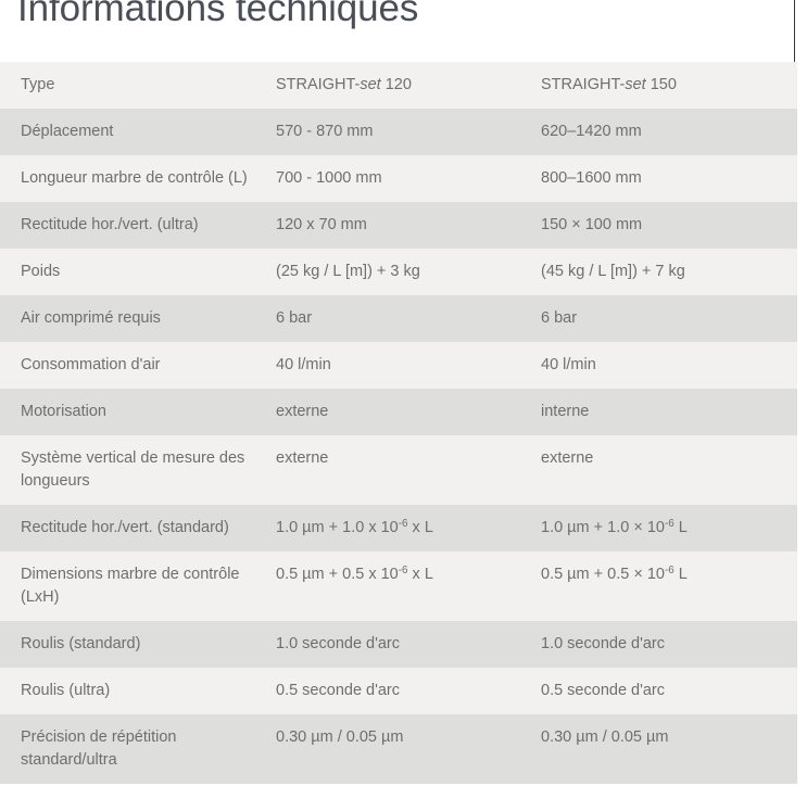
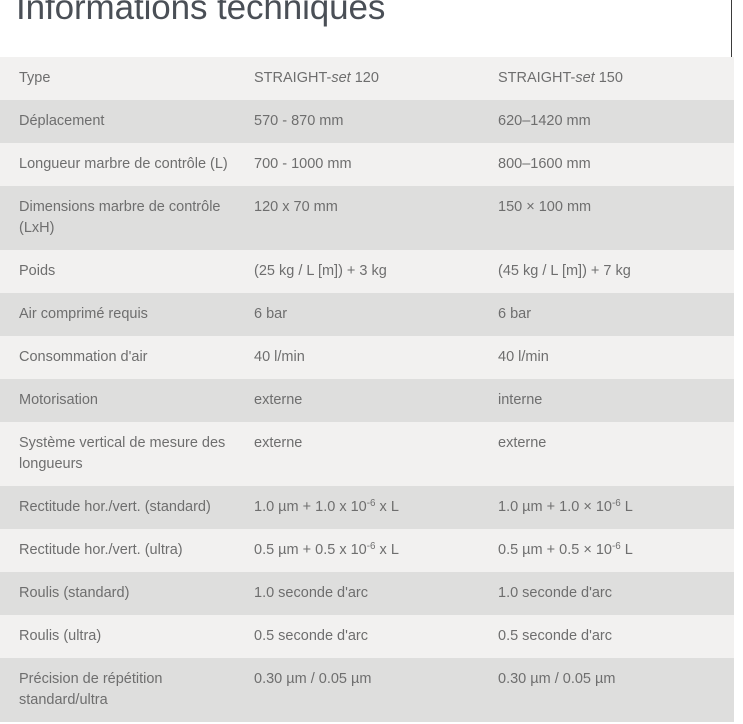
  Informations techniques
  Type	STRAIGHT-set 120	STRAIGHT-set 150
  Déplacement	570 - 870 mm	620–1420 mm
  Longueur marbre de contrôle (L)	700 - 1000 mm	800–1600 mm
- Rectitude hor./vert. (ultra)	120 x 70 mm	150 × 100 mm
+ Dimensions marbre de contrôle (LxH)	120 x 70 mm	150 × 100 mm
  Poids	(25 kg / L [m]) + 3 kg	(45 kg / L [m]) + 7 kg
  Air comprimé requis	6 bar	6 bar
  Consommation d'air	40 l/min	40 l/min
  Motorisation	externe	interne
  Système vertical de mesure des longueurs	externe	externe
  Rectitude hor./vert. (standard)	1.0 µm + 1.0 x 10-6 x L	1.0 µm + 1.0 × 10-6 L
- Dimensions marbre de contrôle (LxH)	0.5 µm + 0.5 x 10-6 x L	0.5 µm + 0.5 × 10-6 L
+ Rectitude hor./vert. (ultra)	0.5 µm + 0.5 x 10-6 x L	0.5 µm + 0.5 × 10-6 L
  Roulis (standard)	1.0 seconde d'arc	1.0 seconde d'arc
  Roulis (ultra)	0.5 seconde d'arc	0.5 seconde d'arc
  Précision de répétition standard/ultra	0.30 µm / 0.05 µm	0.30 µm / 0.05 µm
